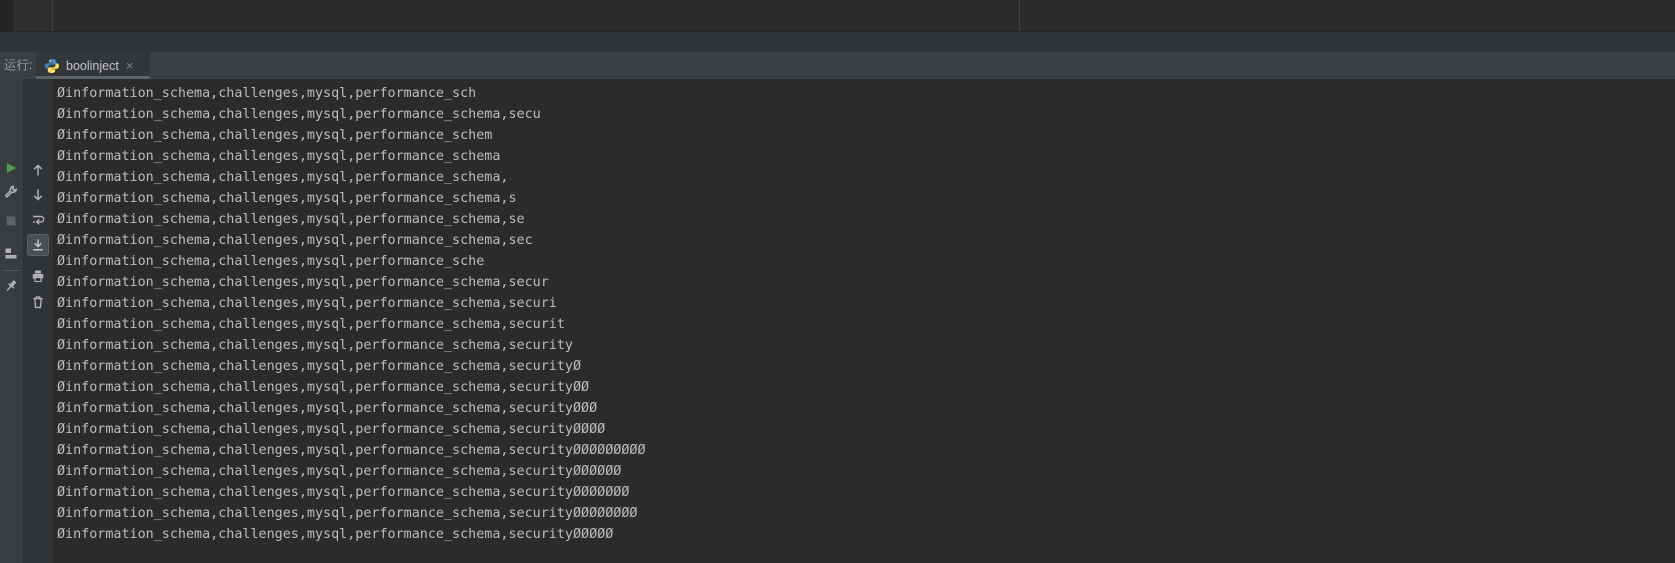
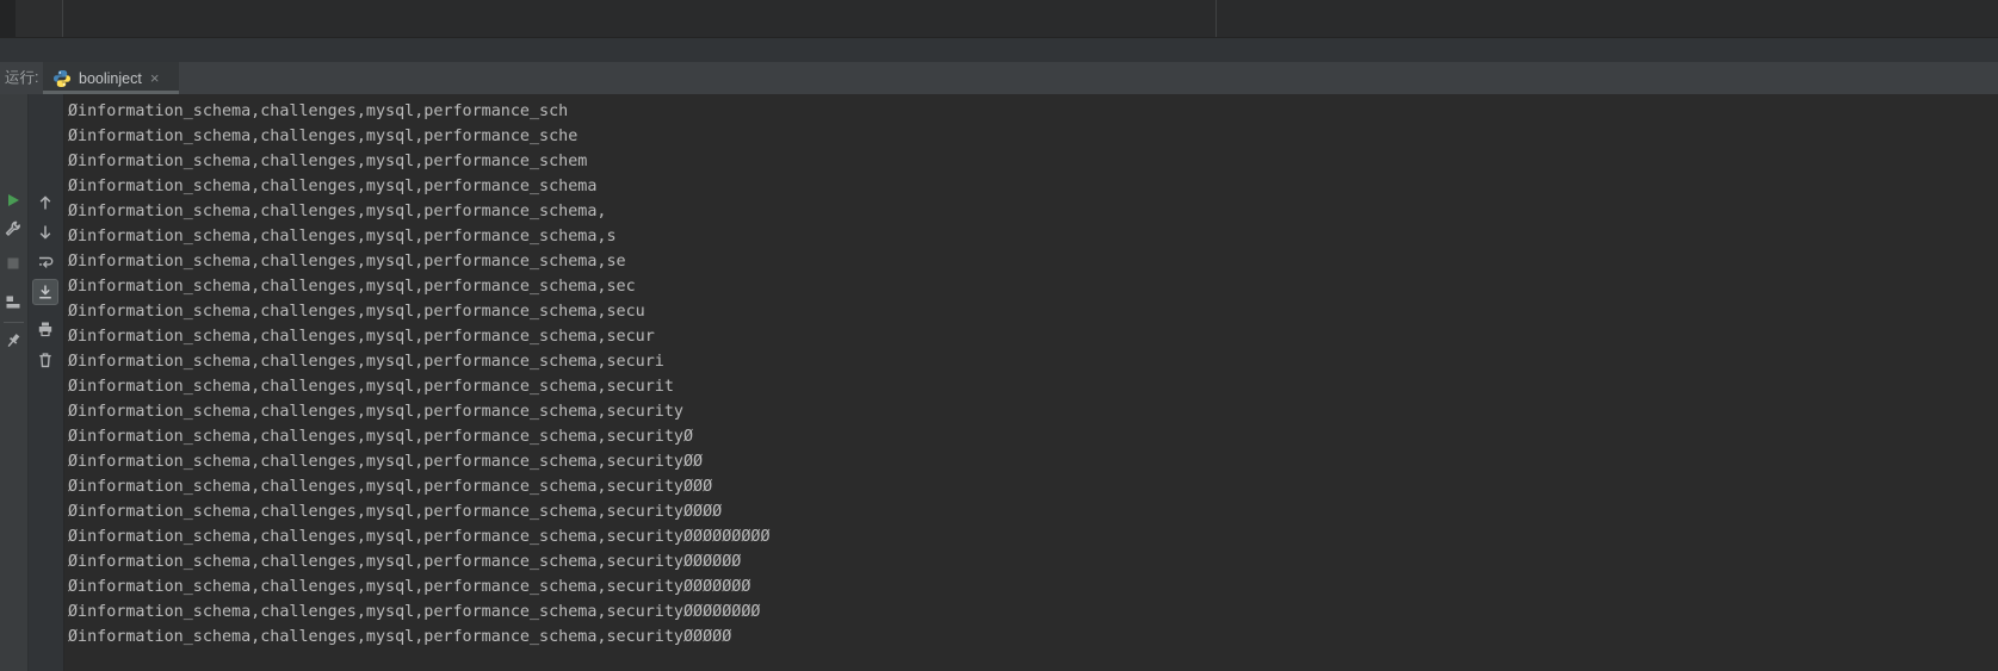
  运行:
  boolinject
  ×
  Øinformation_schema,challenges,mysql,performance_sch
- Øinformation_schema,challenges,mysql,performance_schema,secu
+ Øinformation_schema,challenges,mysql,performance_sche
  Øinformation_schema,challenges,mysql,performance_schem
  Øinformation_schema,challenges,mysql,performance_schema
  Øinformation_schema,challenges,mysql,performance_schema,
  Øinformation_schema,challenges,mysql,performance_schema,s
  Øinformation_schema,challenges,mysql,performance_schema,se
  Øinformation_schema,challenges,mysql,performance_schema,sec
- Øinformation_schema,challenges,mysql,performance_sche
+ Øinformation_schema,challenges,mysql,performance_schema,secu
  Øinformation_schema,challenges,mysql,performance_schema,secur
  Øinformation_schema,challenges,mysql,performance_schema,securi
  Øinformation_schema,challenges,mysql,performance_schema,securit
  Øinformation_schema,challenges,mysql,performance_schema,security
  Øinformation_schema,challenges,mysql,performance_schema,securityØ
  Øinformation_schema,challenges,mysql,performance_schema,securityØØ
  Øinformation_schema,challenges,mysql,performance_schema,securityØØØ
  Øinformation_schema,challenges,mysql,performance_schema,securityØØØØ
  Øinformation_schema,challenges,mysql,performance_schema,securityØØØØØØØØØ
  Øinformation_schema,challenges,mysql,performance_schema,securityØØØØØØ
  Øinformation_schema,challenges,mysql,performance_schema,securityØØØØØØØ
  Øinformation_schema,challenges,mysql,performance_schema,securityØØØØØØØØ
  Øinformation_schema,challenges,mysql,performance_schema,securityØØØØØ
